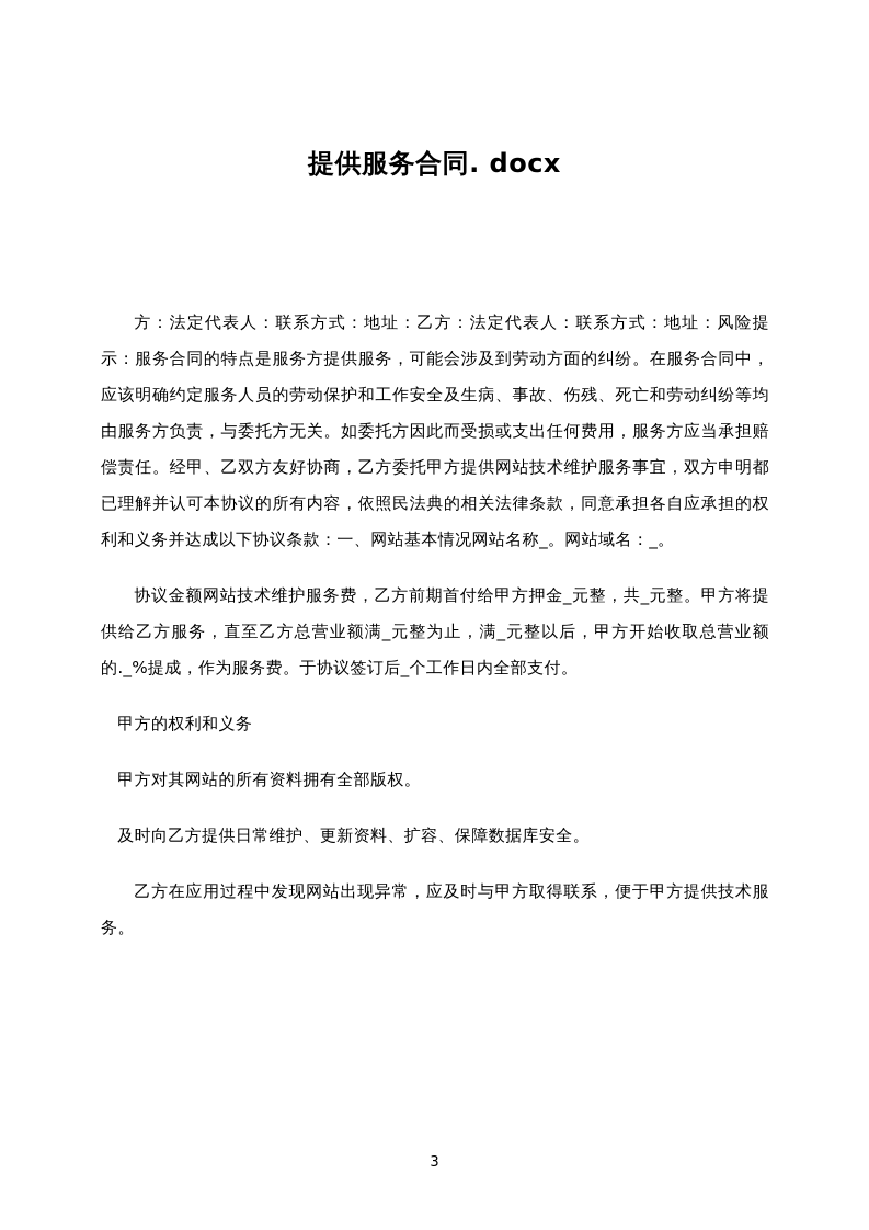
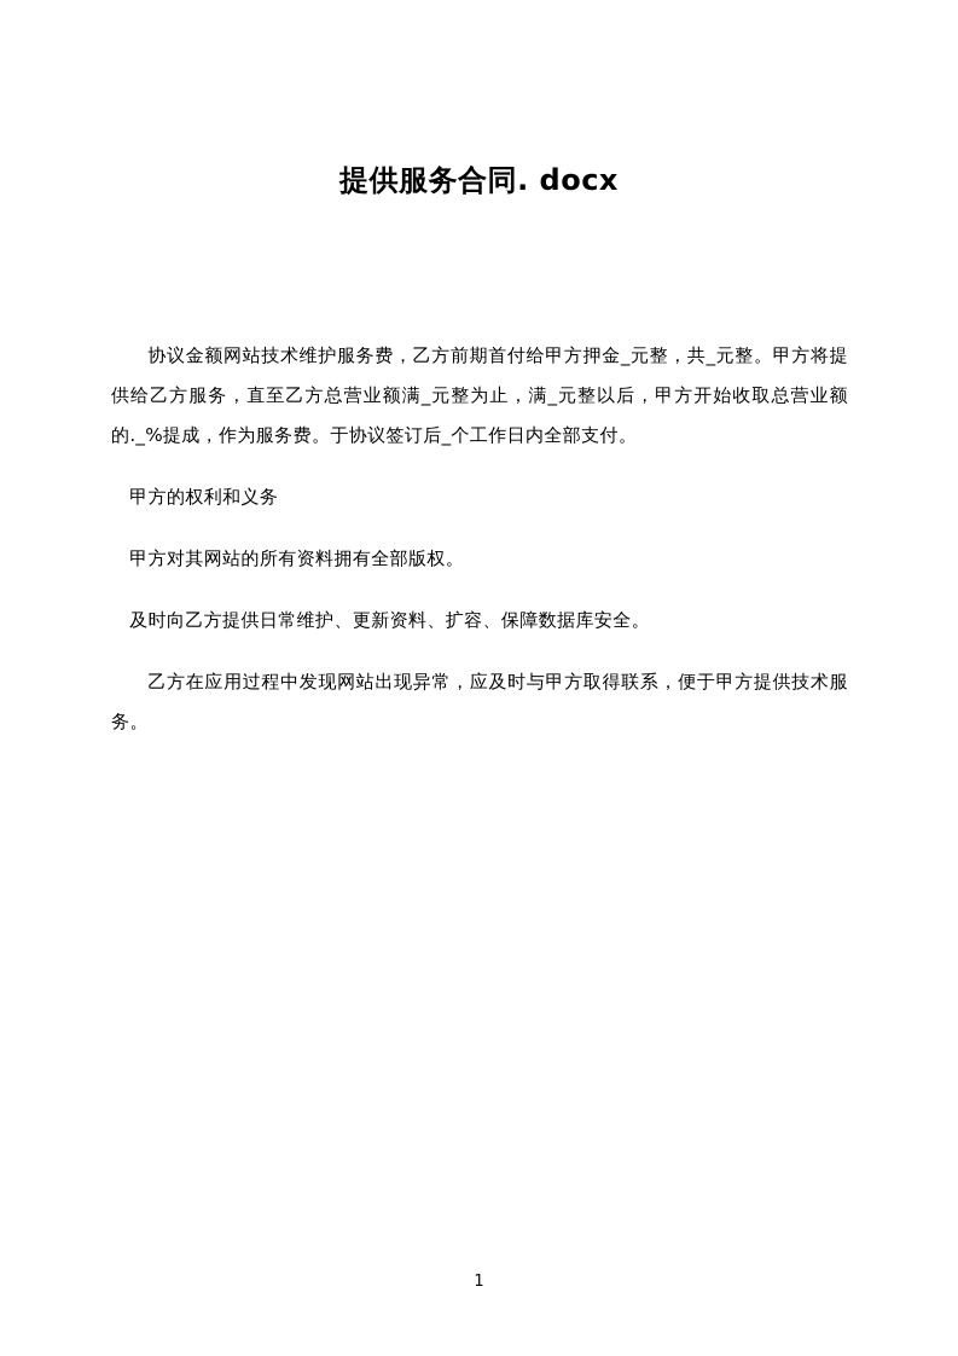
  提供服务合同. docx
- 方：法定代表人：联系方式：地址：乙方：法定代表人：联系方式：地址：风险提示：服务合同的特点是服务方提供服务，可能会涉及到劳动方面的纠纷。在服务合同中，应该明确约定服务人员的劳动保护和工作安全及生病、事故、伤残、死亡和劳动纠纷等均由服务方负责，与委托方无关。如委托方因此而受损或支出任何费用，服务方应当承担赔偿责任。经甲、乙双方友好协商，乙方委托甲方提供网站技术维护服务事宜，双方申明都已理解并认可本协议的所有内容，依照民法典的相关法律条款，同意承担各自应承担的权利和义务并达成以下协议条款：一、网站基本情况网站名称_。网站域名：_。
  协议金额网站技术维护服务费，乙方前期首付给甲方押金_元整，共_元整。甲方将提供给乙方服务，直至乙方总营业额满_元整为止，满_元整以后，甲方开始收取总营业额的._%提成，作为服务费。于协议签订后_个工作日内全部支付。
  甲方的权利和义务
  甲方对其网站的所有资料拥有全部版权。
  及时向乙方提供日常维护、更新资料、扩容、保障数据库安全。
  乙方在应用过程中发现网站出现异常，应及时与甲方取得联系，便于甲方提供技术服务。
- 3
+ 1
